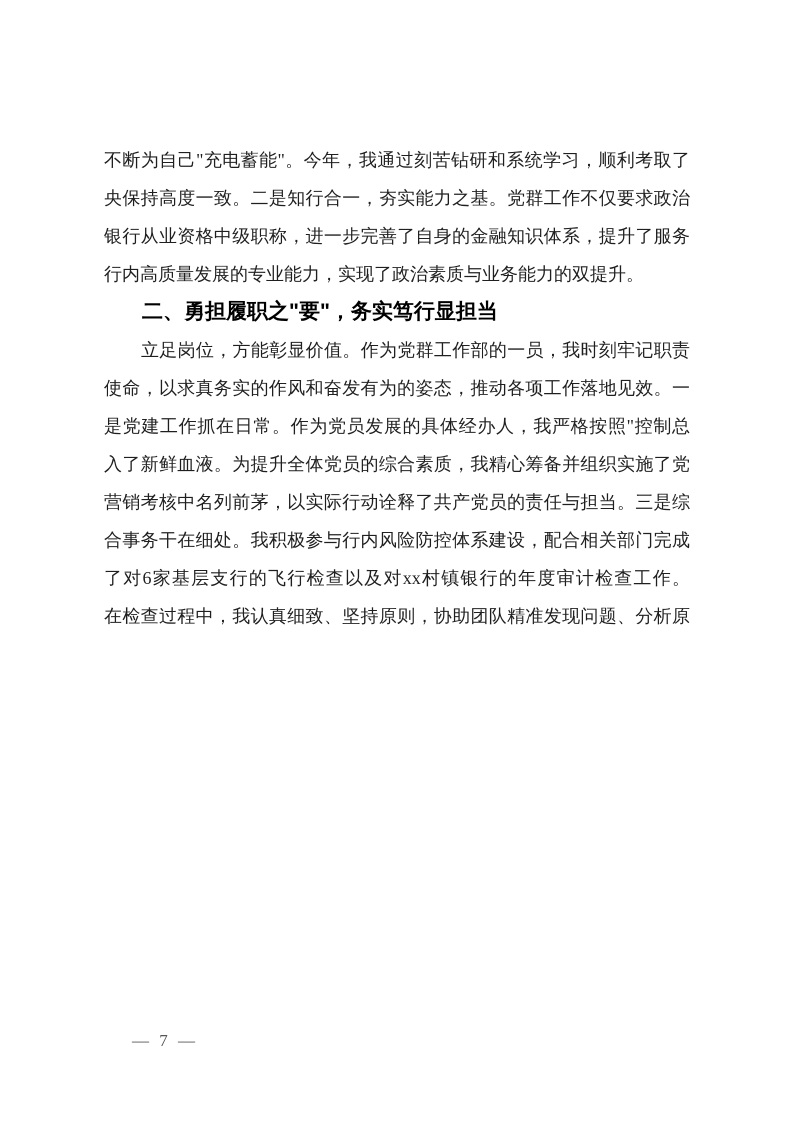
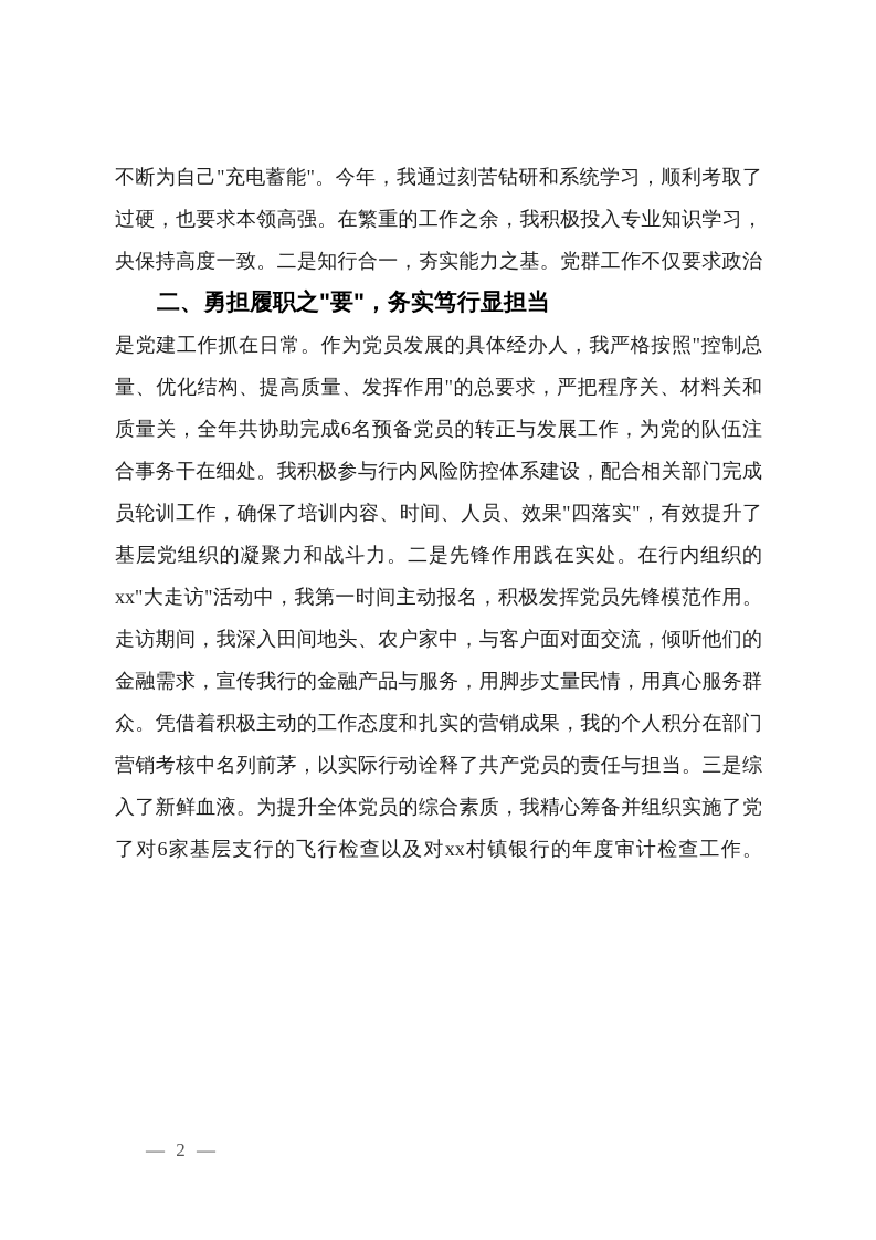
  不断为自己"充电蓄能"。今年，我通过刻苦钻研和系统学习，顺利考取了
+ 过硬，也要求本领高强。在繁重的工作之余，我积极投入专业知识学习，
  央保持高度一致。二是知行合一，夯实能力之基。党群工作不仅要求政治
- 银行从业资格中级职称，进一步完善了自身的金融知识体系，提升了服务
- 行内高质量发展的专业能力，实现了政治素质与业务能力的双提升。
  二、勇担履职之"要"，务实笃行显担当
- 立足岗位，方能彰显价值。作为党群工作部的一员，我时刻牢记职责
- 使命，以求真务实的作风和奋发有为的姿态，推动各项工作落地见效。一
  是党建工作抓在日常。作为党员发展的具体经办人，我严格按照"控制总
+ 量、优化结构、提高质量、发挥作用"的总要求，严把程序关、材料关和
+ 质量关，全年共协助完成6名预备党员的转正与发展工作，为党的队伍注
- 入了新鲜血液。为提升全体党员的综合素质，我精心筹备并组织实施了党
+ 合事务干在细处。我积极参与行内风险防控体系建设，配合相关部门完成
+ 员轮训工作，确保了培训内容、时间、人员、效果"四落实"，有效提升了
+ 基层党组织的凝聚力和战斗力。二是先锋作用践在实处。在行内组织的
+ xx"大走访"活动中，我第一时间主动报名，积极发挥党员先锋模范作用。
+ 走访期间，我深入田间地头、农户家中，与客户面对面交流，倾听他们的
+ 金融需求，宣传我行的金融产品与服务，用脚步丈量民情，用真心服务群
+ 众。凭借着积极主动的工作态度和扎实的营销成果，我的个人积分在部门
  营销考核中名列前茅，以实际行动诠释了共产党员的责任与担当。三是综
- 合事务干在细处。我积极参与行内风险防控体系建设，配合相关部门完成
+ 入了新鲜血液。为提升全体党员的综合素质，我精心筹备并组织实施了党
  了对6家基层支行的飞行检查以及对xx村镇银行的年度审计检查工作。
- 在检查过程中，我认真细致、坚持原则，协助团队精准发现问题、分析原
- — 7 —
+ — 2 —
